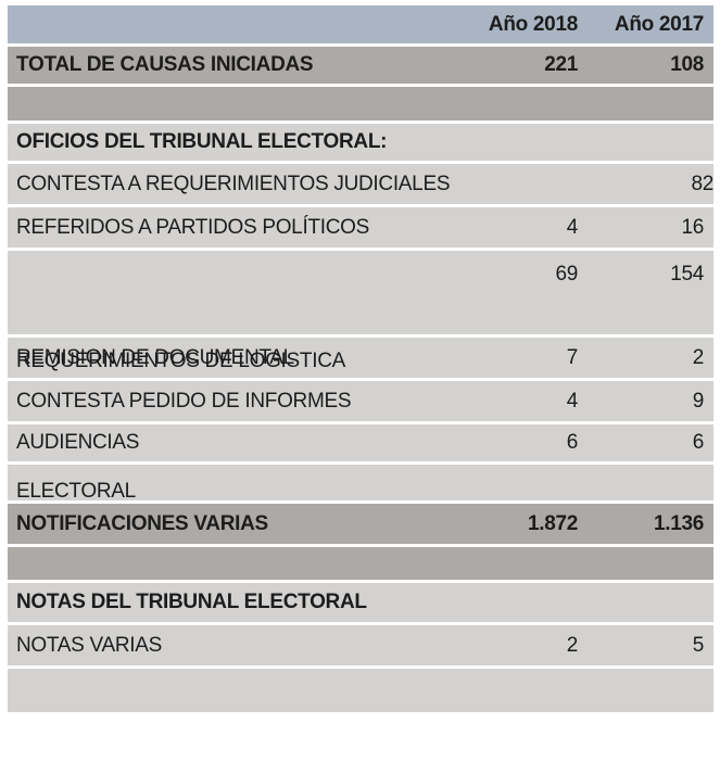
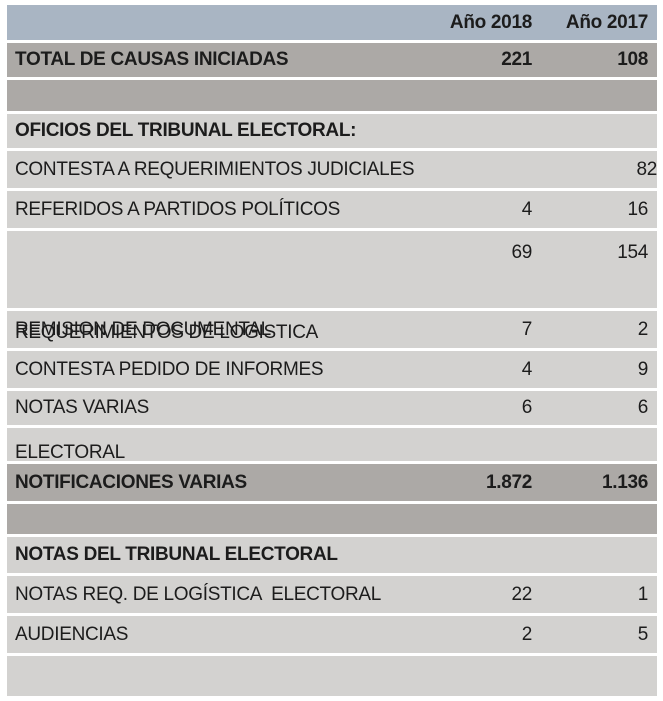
  Año 2018
  Año 2017
  TOTAL DE CAUSAS INICIADAS
  221
  108
  OFICIOS DEL TRIBUNAL ELECTORAL:
  CONTESTA A REQUERIMIENTOS JUDICIALES
  82
  REFERIDOS A PARTIDOS POLÍTICOS
  4
  16
  REQUERIMIENTOS DE LOGISTICA
  ELECTORAL
  69
  154
  REMISION DE DOCUMENTAL
  7
  2
  CONTESTA PEDIDO DE INFORMES
  4
  9
- AUDIENCIAS
+ NOTAS VARIAS
  6
  6
  NOTIFICACIONES VARIAS
  1.872
  1.136
  NOTAS DEL TRIBUNAL ELECTORAL
+ NOTAS REQ. DE LOGÍSTICA ELECTORAL
+ 22
+ 1
- NOTAS VARIAS
+ AUDIENCIAS
  2
  5
